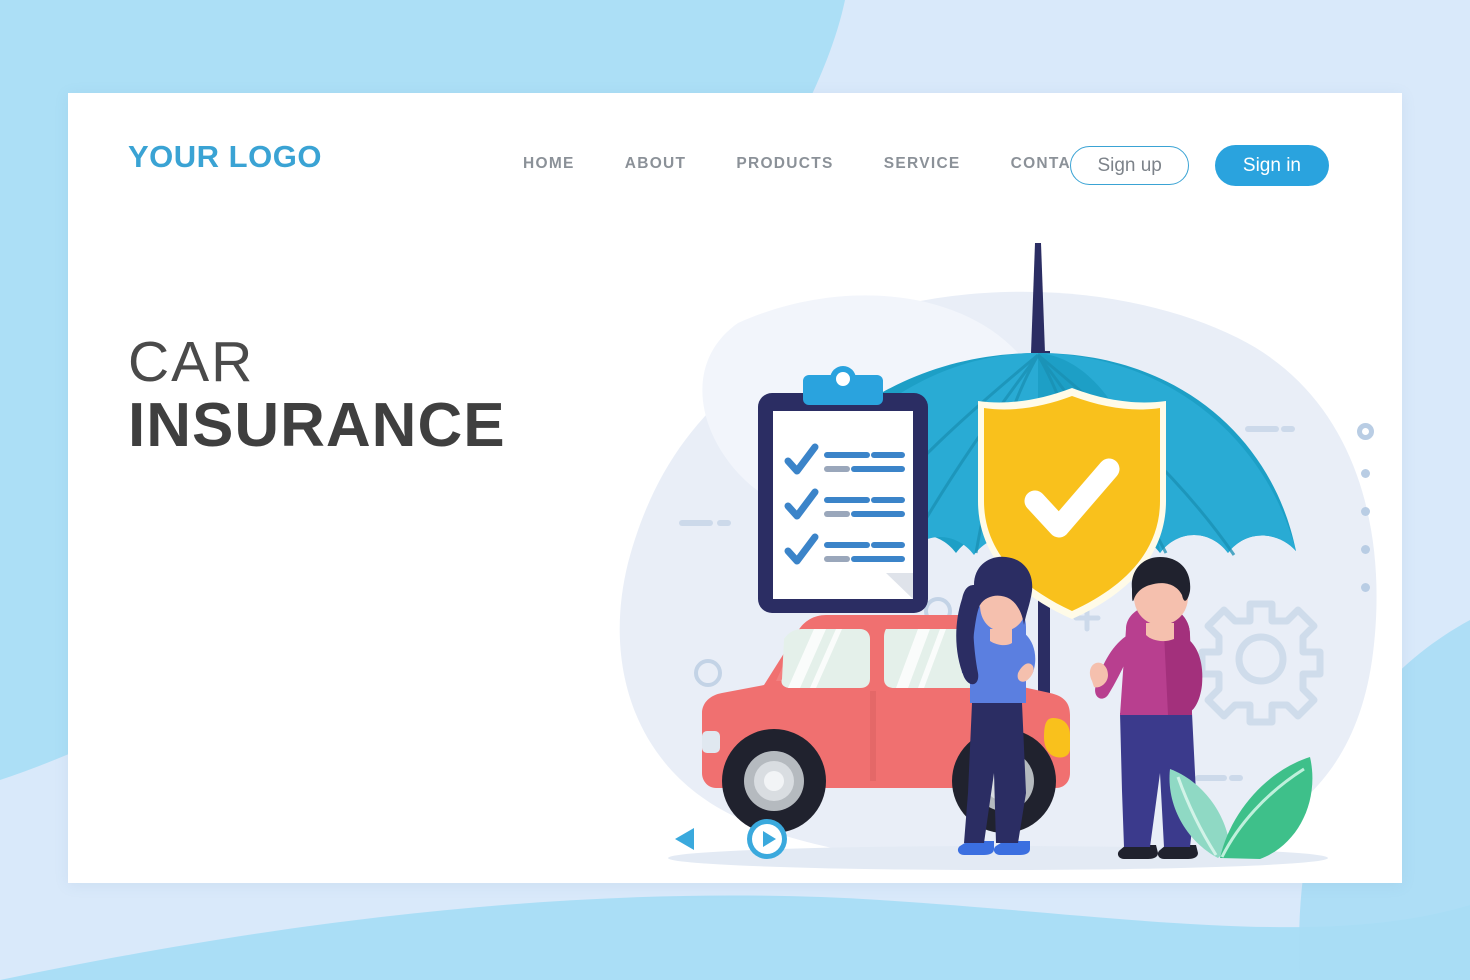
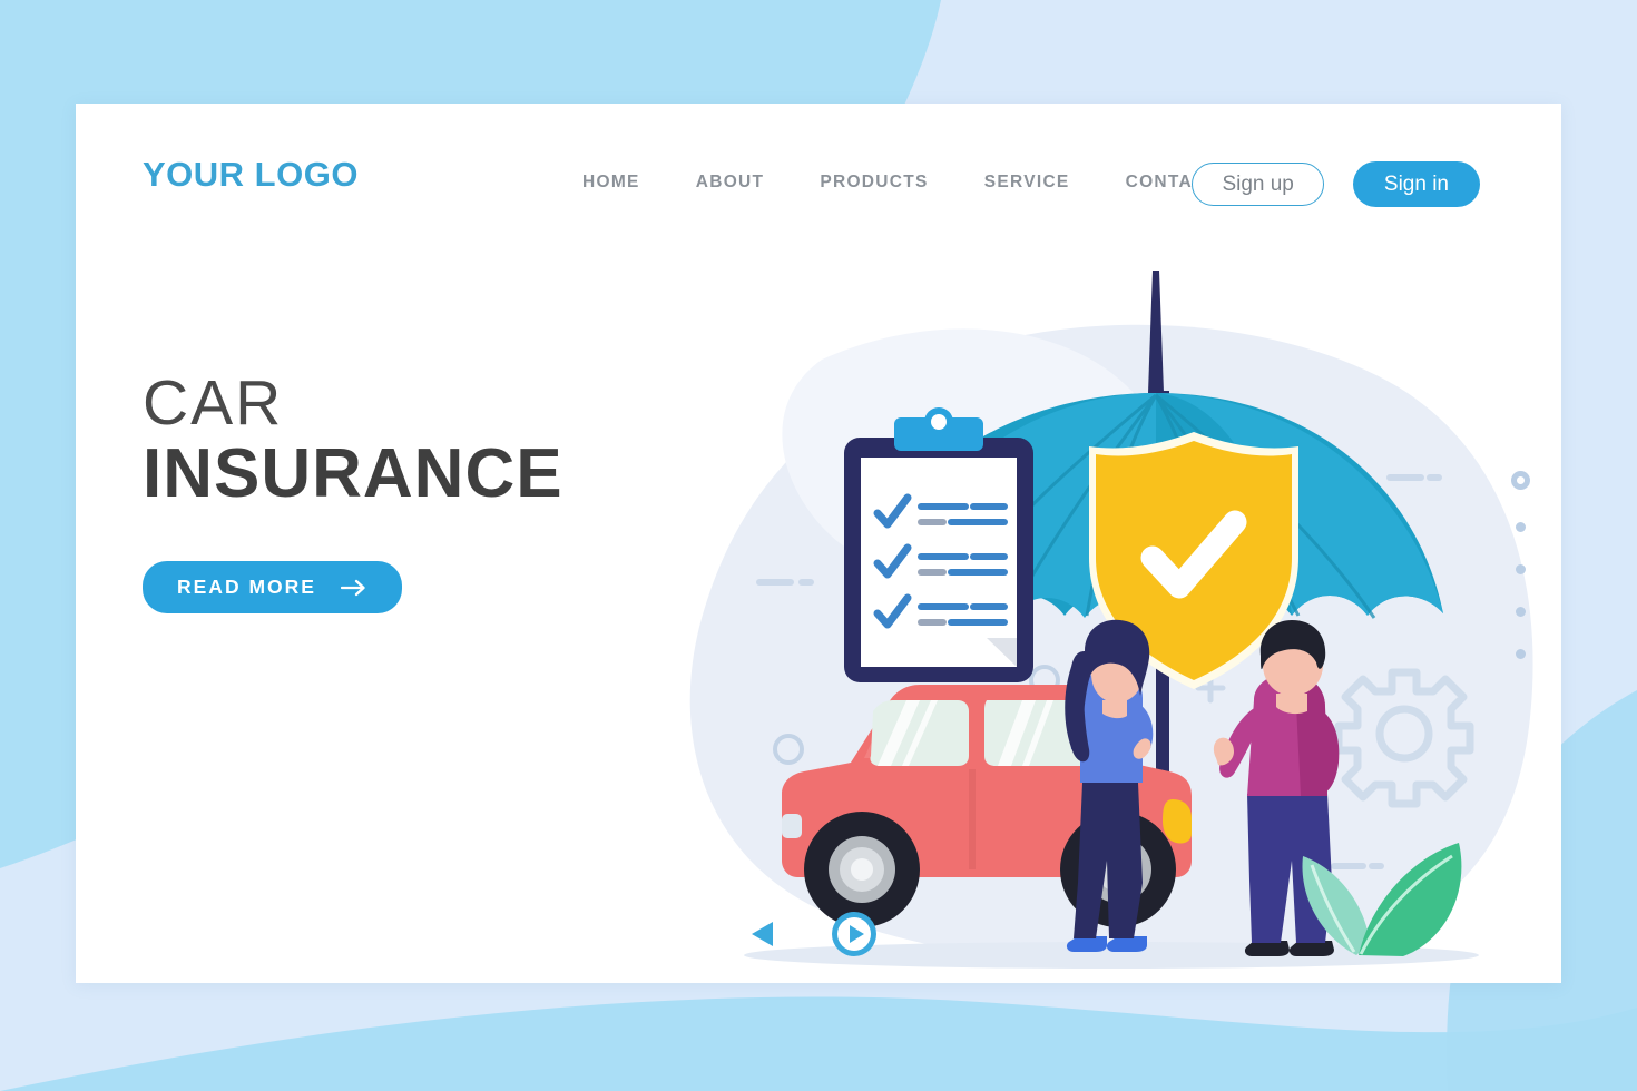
  YOUR LOGO
  HOME
  ABOUT
  PRODUCTS
  SERVICE
  CONTA
  Sign up
  Sign in
  CAR
  INSURANCE
+ READ MORE
